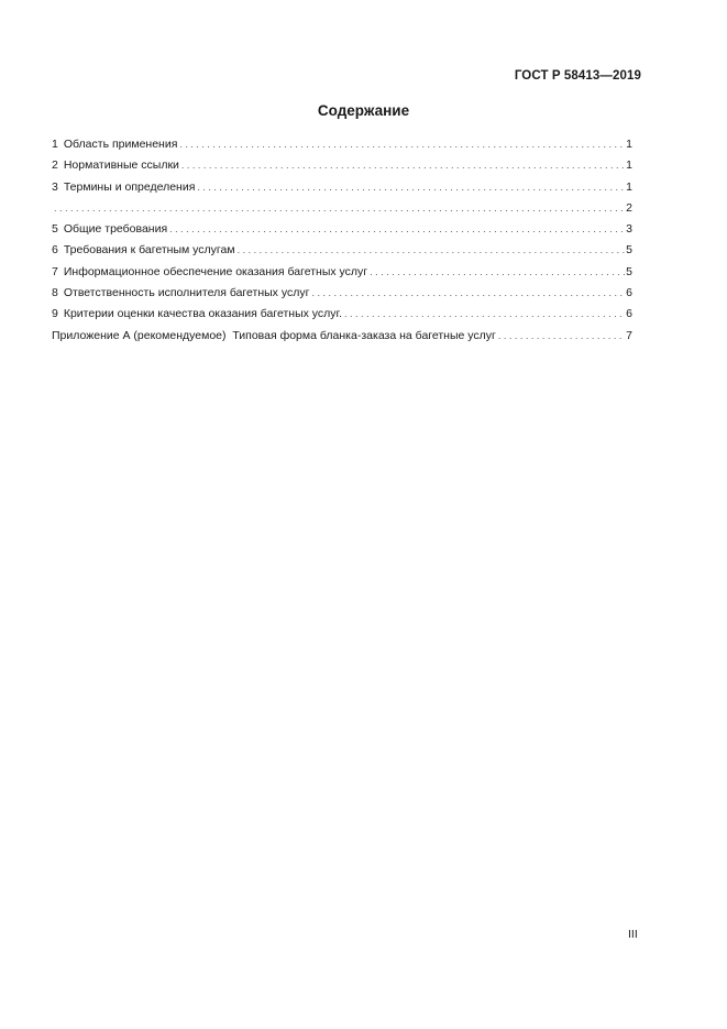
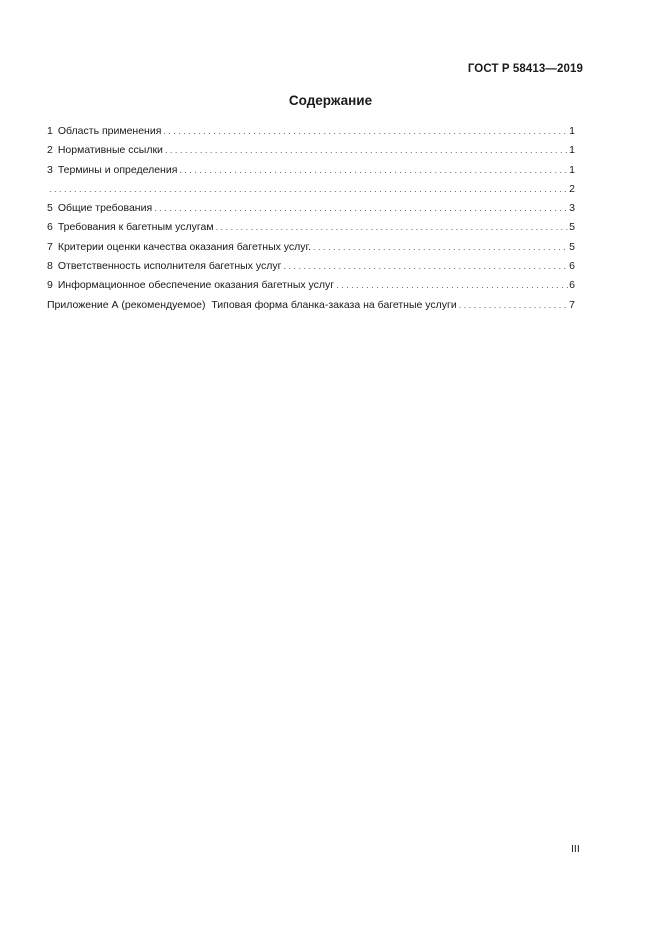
  ГОСТ Р 58413—2019
  Содержание
  1 Область применения
  1
  2 Нормативные ссылки
  1
  3 Термины и определения
  1
  2
  5 Общие требования
  3
  6 Требования к багетным услугам
  5
- 7 Информационное обеспечение оказания багетных услуг
+ 7 Критерии оценки качества оказания багетных услуг.
  5
  8 Ответственность исполнителя багетных услуг
  6
- 9 Критерии оценки качества оказания багетных услуг.
+ 9 Информационное обеспечение оказания багетных услуг
  6
- Приложение А (рекомендуемое) Типовая форма бланка-заказа на багетные услуг
+ Приложение А (рекомендуемое) Типовая форма бланка-заказа на багетные услуги
  7
  III
